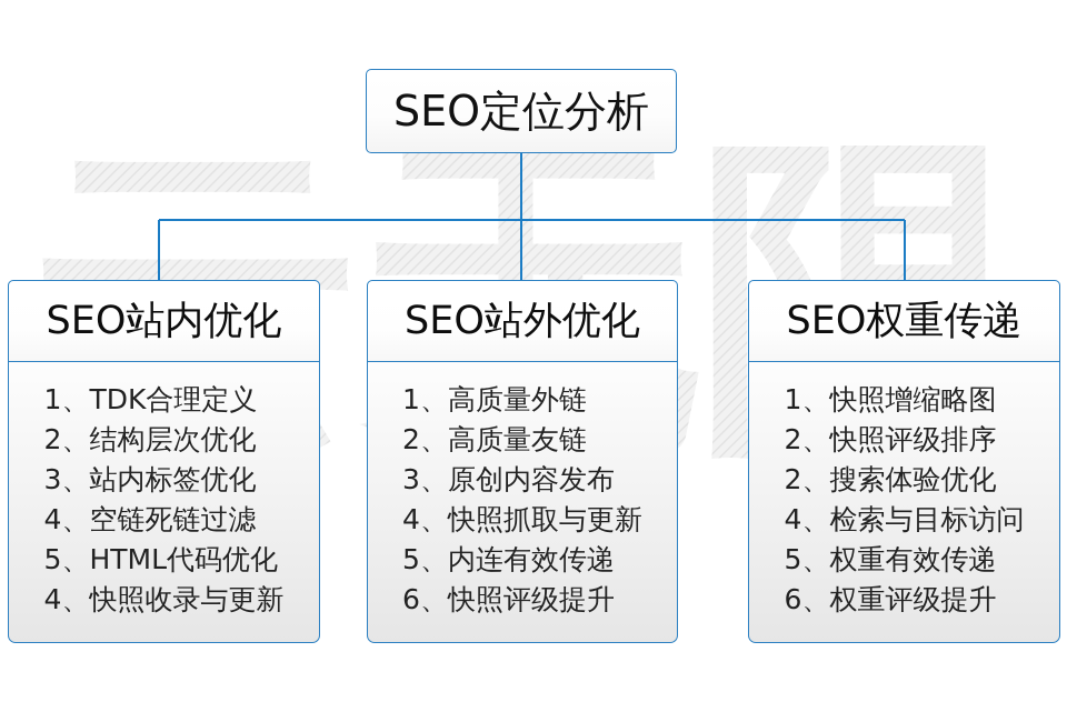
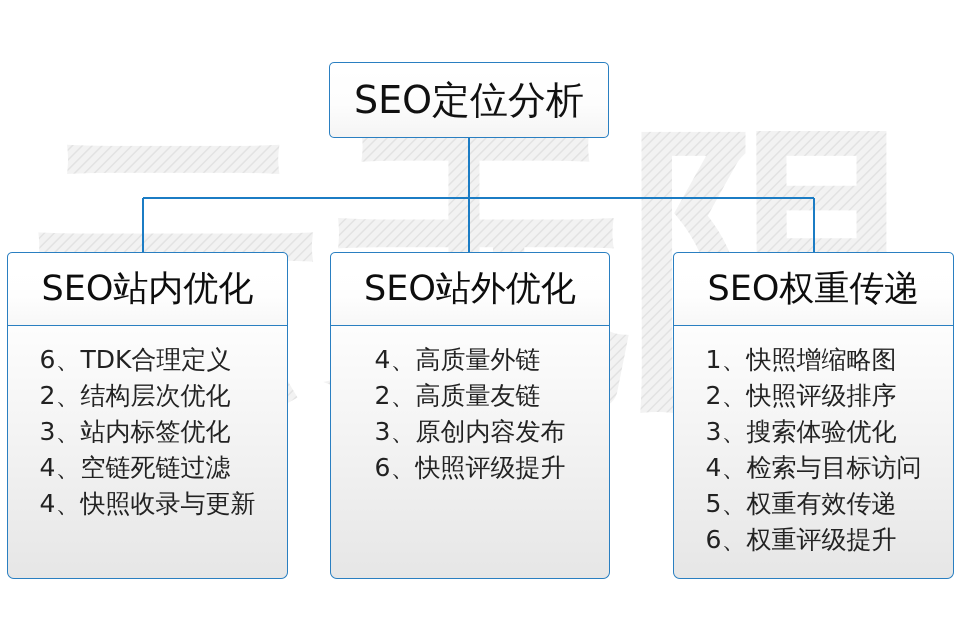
  SEO定位分析
  SEO站内优化
- 1、TDK合理定义
+ 6、TDK合理定义
  2、结构层次优化
  3、站内标签优化
  4、空链死链过滤
- 5、HTML代码优化
  4、快照收录与更新
  SEO站外优化
- 1、高质量外链
+ 4、高质量外链
  2、高质量友链
  3、原创内容发布
- 4、快照抓取与更新
- 5、内连有效传递
  6、快照评级提升
  SEO权重传递
  1、快照增缩略图
  2、快照评级排序
- 2、搜索体验优化
+ 3、搜索体验优化
  4、检索与目标访问
  5、权重有效传递
  6、权重评级提升
